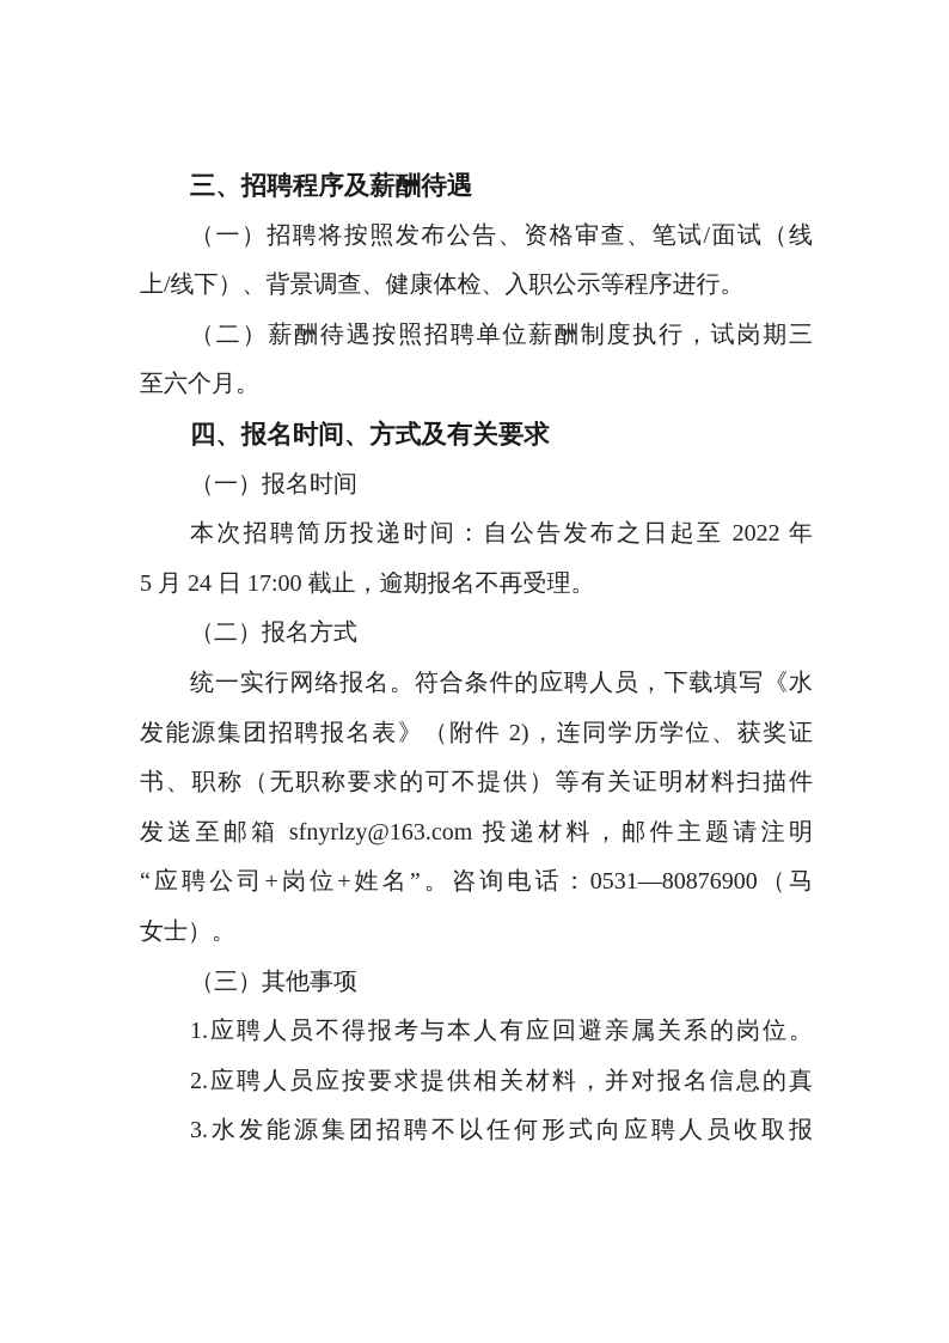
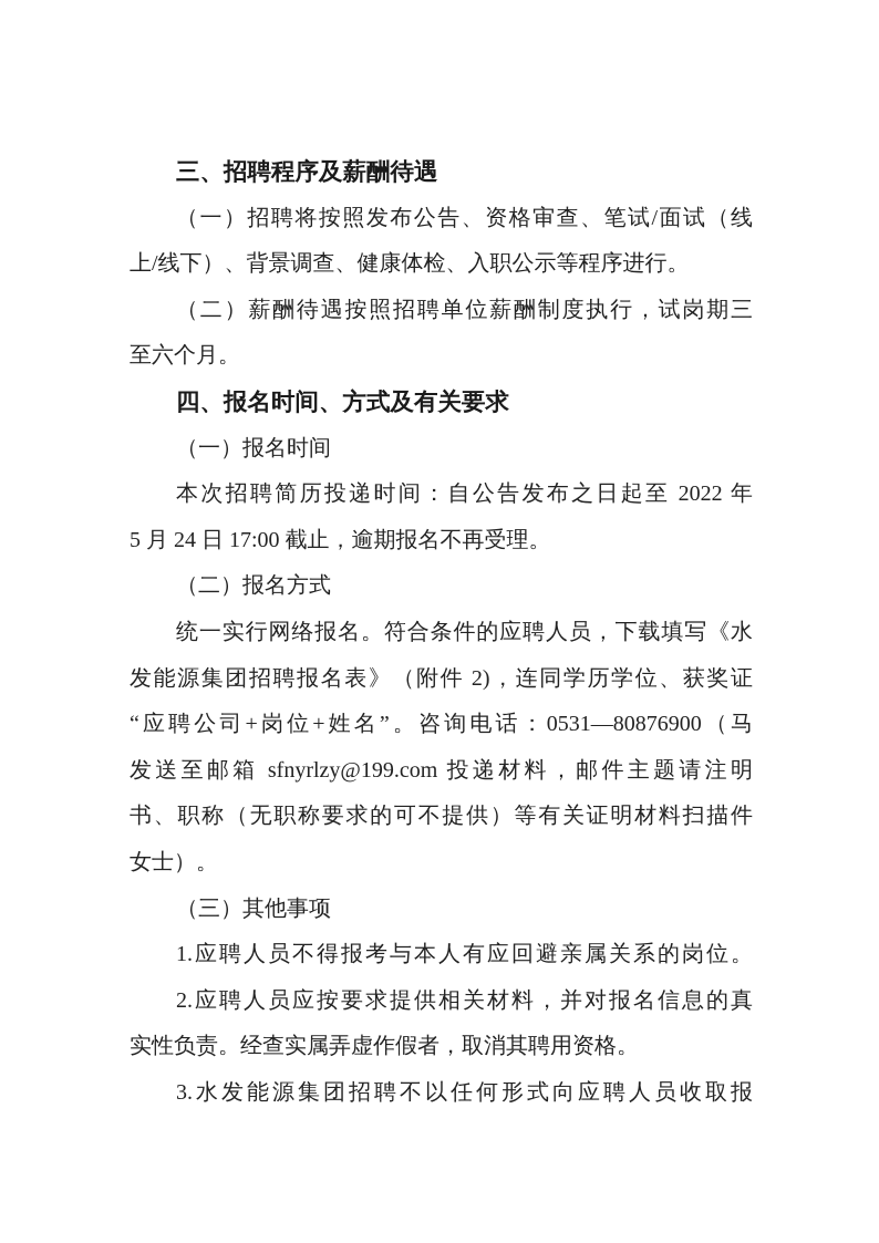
  三、招聘程序及薪酬待遇
  （一）招聘将按照发布公告、资格审查、笔试/面试（线
  上/线下）、背景调查、健康体检、入职公示等程序进行。
  （二）薪酬待遇按照招聘单位薪酬制度执行，试岗期三
  至六个月。
  四、报名时间、方式及有关要求
  （一）报名时间
  本次招聘简历投递时间：自公告发布之日起至 2022 年
  5 月 24 日 17:00 截止，逾期报名不再受理。
  （二）报名方式
  统一实行网络报名。符合条件的应聘人员，下载填写《水
  发能源集团招聘报名表》（附件 2)，连同学历学位、获奖证
- 书、职称（无职称要求的可不提供）等有关证明材料扫描件
+ “应聘公司+岗位+姓名”。咨询电话：0531—80876900（马
- 发送至邮箱 sfnyrlzy@163.com 投递材料，邮件主题请注明
+ 发送至邮箱 sfnyrlzy@199.com 投递材料，邮件主题请注明
- “应聘公司+岗位+姓名”。咨询电话：0531—80876900（马
+ 书、职称（无职称要求的可不提供）等有关证明材料扫描件
  女士）。
  （三）其他事项
  1.应聘人员不得报考与本人有应回避亲属关系的岗位。
  2.应聘人员应按要求提供相关材料，并对报名信息的真
+ 实性负责。经查实属弄虚作假者，取消其聘用资格。
  3.水发能源集团招聘不以任何形式向应聘人员收取报
